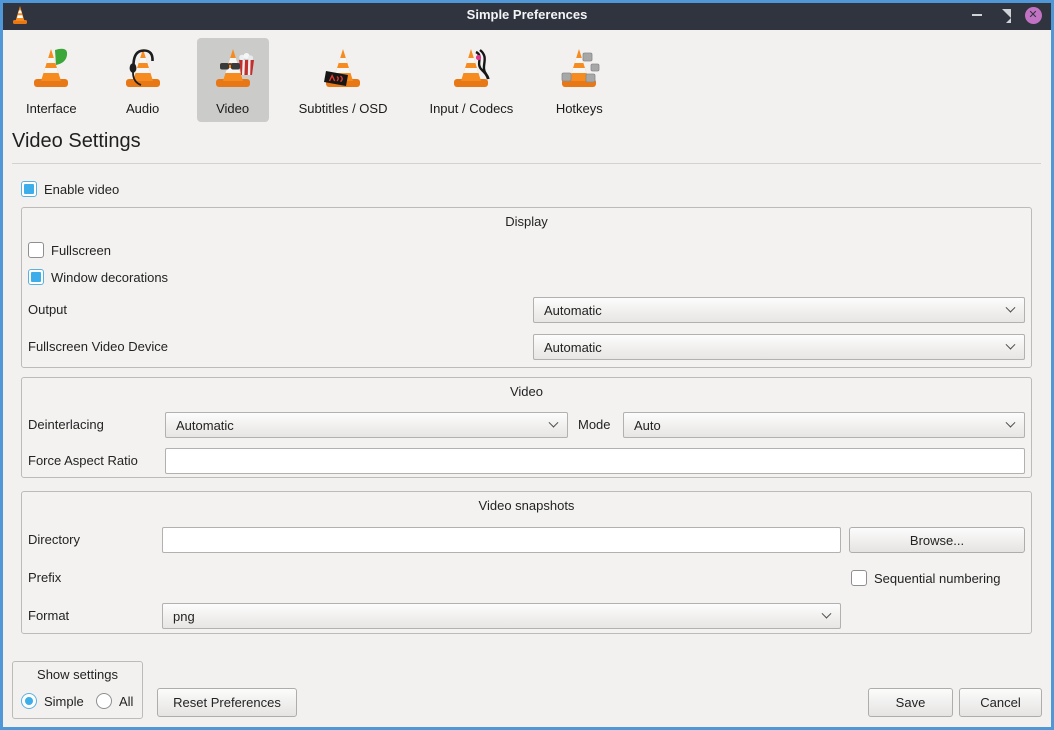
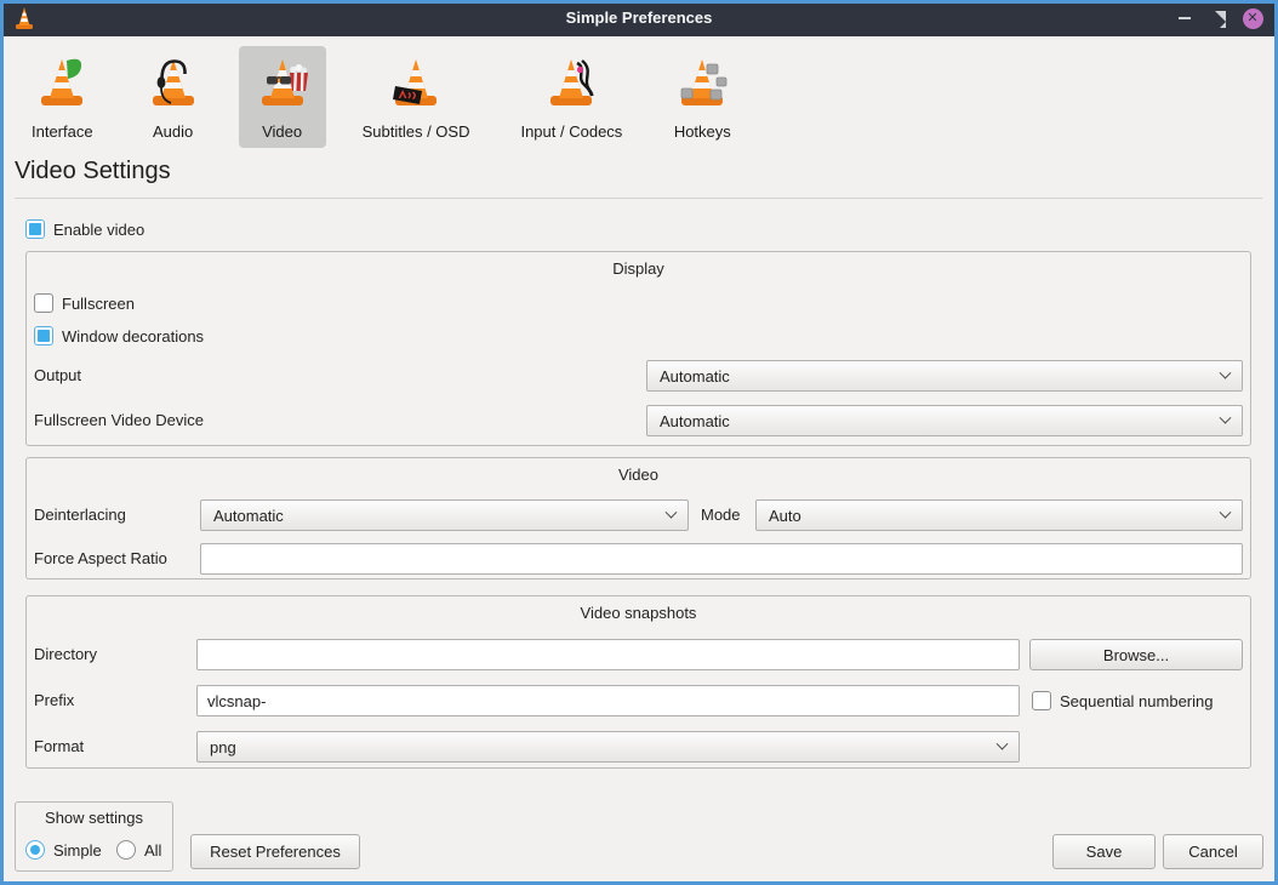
  Simple Preferences
  ✕
  Interface
  Audio
  Video
  Subtitles / OSD
  Input / Codecs
  Hotkeys
  Video Settings
  Enable video
  Display
  Fullscreen
  Window decorations
  Output
  Automatic
  Fullscreen Video Device
  Automatic
  Video
  Deinterlacing
  Automatic
  Mode
  Auto
  Force Aspect Ratio
  Video snapshots
  Directory
  Browse...
  Prefix
+ vlcsnap-
  Sequential numbering
  Format
  png
  Show settings
  Simple
  All
  Reset Preferences
  Save
  Cancel
